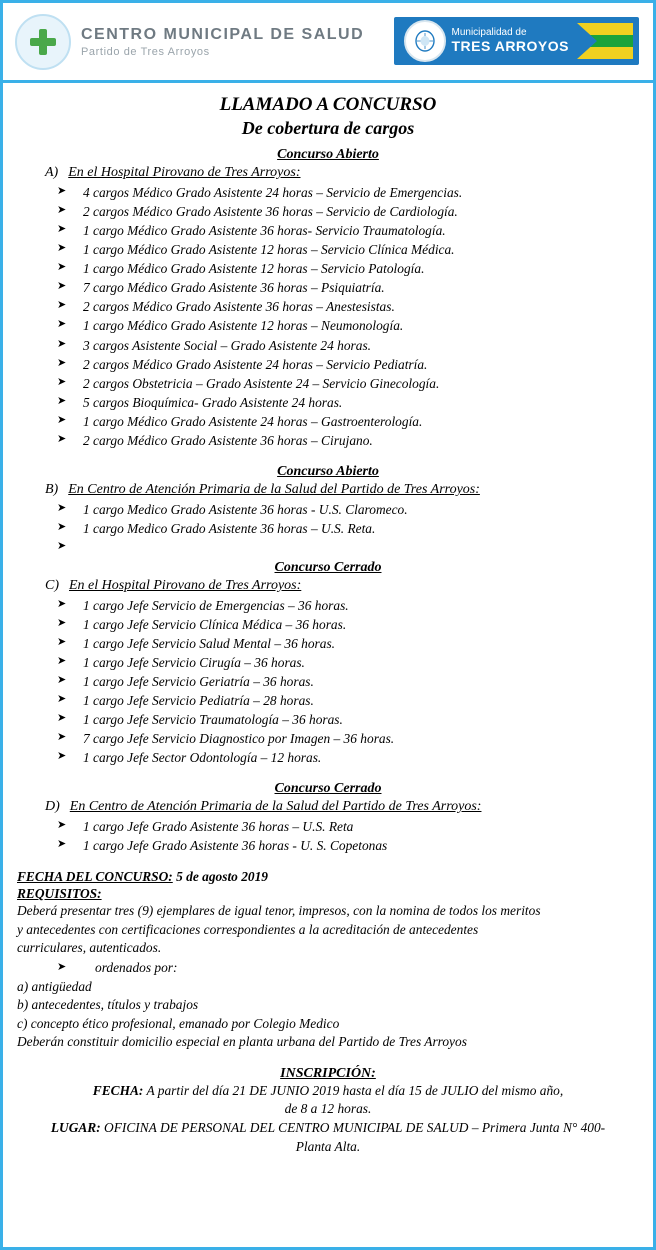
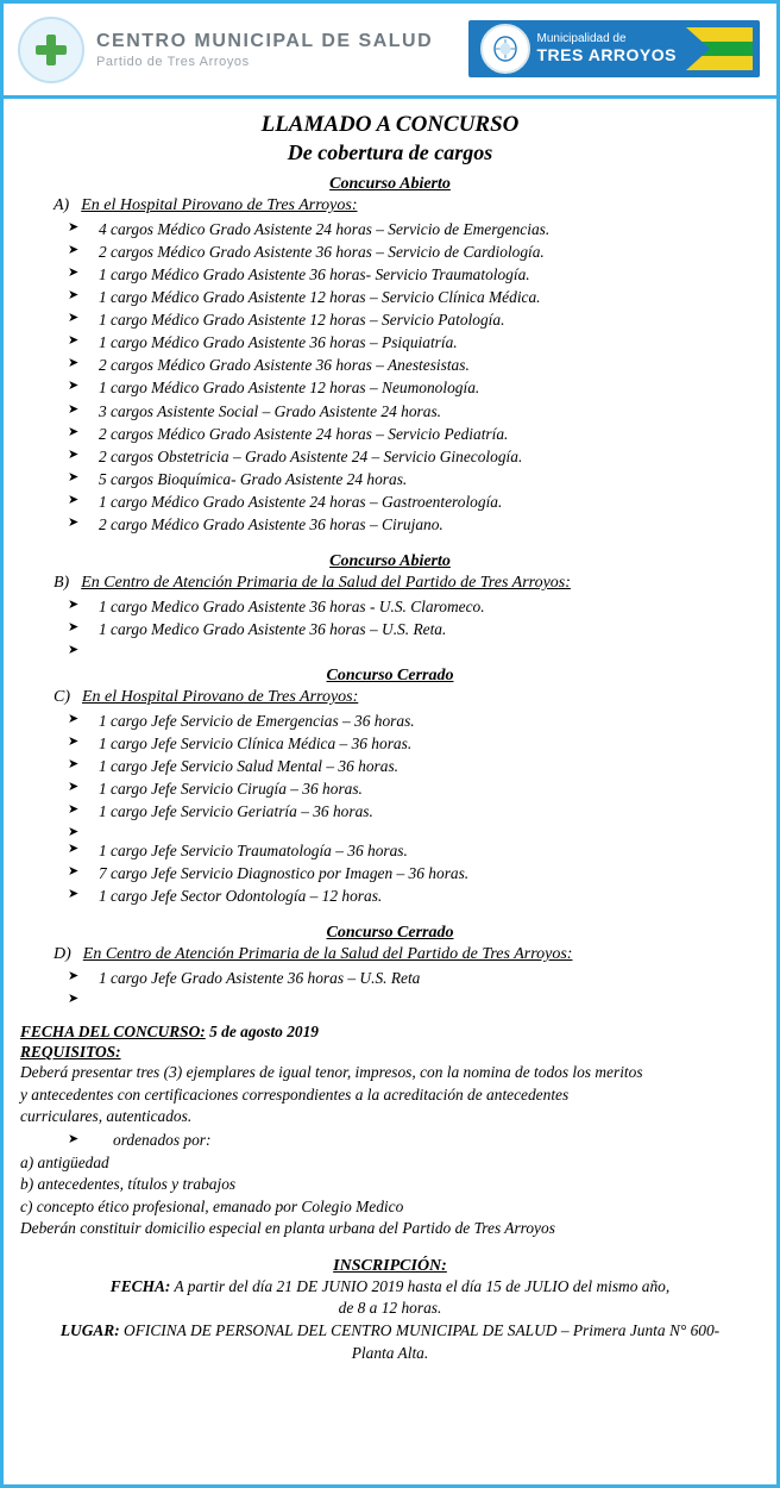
  CENTRO MUNICIPAL DE SALUD
  Partido de Tres Arroyos
  Municipalidad de
  TRES ARROYOS
  LLAMADO A CONCURSO
  De cobertura de cargos
  Concurso Abierto
  A)
  En el Hospital Pirovano de Tres Arroyos:
  ➤
  4 cargos Médico Grado Asistente 24 horas – Servicio de Emergencias.
  ➤
  2 cargos Médico Grado Asistente 36 horas – Servicio de Cardiología.
  ➤
  1 cargo Médico Grado Asistente 36 horas- Servicio Traumatología.
  ➤
  1 cargo Médico Grado Asistente 12 horas – Servicio Clínica Médica.
  ➤
  1 cargo Médico Grado Asistente 12 horas – Servicio Patología.
  ➤
- 7 cargo Médico Grado Asistente 36 horas – Psiquiatría.
+ 1 cargo Médico Grado Asistente 36 horas – Psiquiatría.
  ➤
  2 cargos Médico Grado Asistente 36 horas – Anestesistas.
  ➤
  1 cargo Médico Grado Asistente 12 horas – Neumonología.
  ➤
  3 cargos Asistente Social – Grado Asistente 24 horas.
  ➤
  2 cargos Médico Grado Asistente 24 horas – Servicio Pediatría.
  ➤
  2 cargos Obstetricia – Grado Asistente 24 – Servicio Ginecología.
  ➤
  5 cargos Bioquímica- Grado Asistente 24 horas.
  ➤
  1 cargo Médico Grado Asistente 24 horas – Gastroenterología.
  ➤
  2 cargo Médico Grado Asistente 36 horas – Cirujano.
  Concurso Abierto
  B)
  En Centro de Atención Primaria de la Salud del Partido de Tres Arroyos:
  ➤
  1 cargo Medico Grado Asistente 36 horas - U.S. Claromeco.
  ➤
  1 cargo Medico Grado Asistente 36 horas – U.S. Reta.
  ➤
  Concurso Cerrado
  C)
  En el Hospital Pirovano de Tres Arroyos:
  ➤
  1 cargo Jefe Servicio de Emergencias – 36 horas.
  ➤
  1 cargo Jefe Servicio Clínica Médica – 36 horas.
  ➤
  1 cargo Jefe Servicio Salud Mental – 36 horas.
  ➤
  1 cargo Jefe Servicio Cirugía – 36 horas.
  ➤
  1 cargo Jefe Servicio Geriatría – 36 horas.
  ➤
- 1 cargo Jefe Servicio Pediatría – 28 horas.
  ➤
  1 cargo Jefe Servicio Traumatología – 36 horas.
  ➤
  7 cargo Jefe Servicio Diagnostico por Imagen – 36 horas.
  ➤
  1 cargo Jefe Sector Odontología – 12 horas.
  Concurso Cerrado
  D)
  En Centro de Atención Primaria de la Salud del Partido de Tres Arroyos:
  ➤
  1 cargo Jefe Grado Asistente 36 horas – U.S. Reta
  ➤
- 1 cargo Jefe Grado Asistente 36 horas - U. S. Copetonas
  FECHA DEL CONCURSO: 5 de agosto 2019
  REQUISITOS:
- Deberá presentar tres (9) ejemplares de igual tenor, impresos, con la nomina de todos los meritos
+ Deberá presentar tres (3) ejemplares de igual tenor, impresos, con la nomina de todos los meritos
  y antecedentes con certificaciones correspondientes a la acreditación de antecedentes
  curriculares, autenticados.
  ➤
  ordenados por:
  a) antigüedad
  b) antecedentes, títulos y trabajos
  c) concepto ético profesional, emanado por Colegio Medico
  Deberán constituir domicilio especial en planta urbana del Partido de Tres Arroyos
  INSCRIPCIÓN:
  FECHA: A partir del día 21 DE JUNIO 2019 hasta el día 15 de JULIO del mismo año,
  de 8 a 12 horas.
- LUGAR: OFICINA DE PERSONAL DEL CENTRO MUNICIPAL DE SALUD – Primera Junta N° 400-
+ LUGAR: OFICINA DE PERSONAL DEL CENTRO MUNICIPAL DE SALUD – Primera Junta N° 600-
  Planta Alta.
